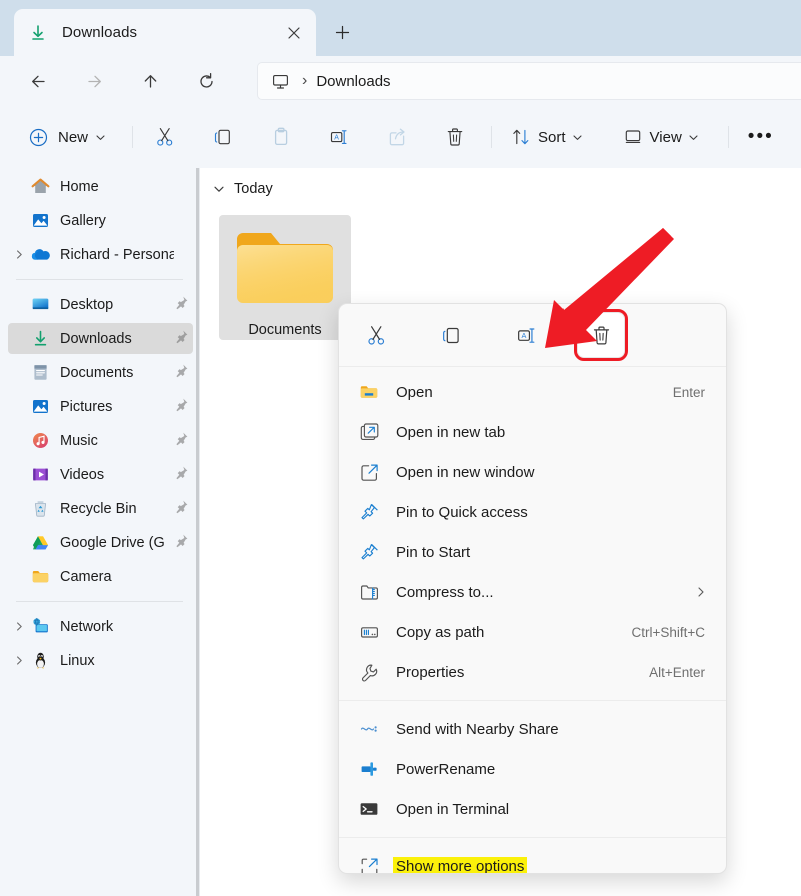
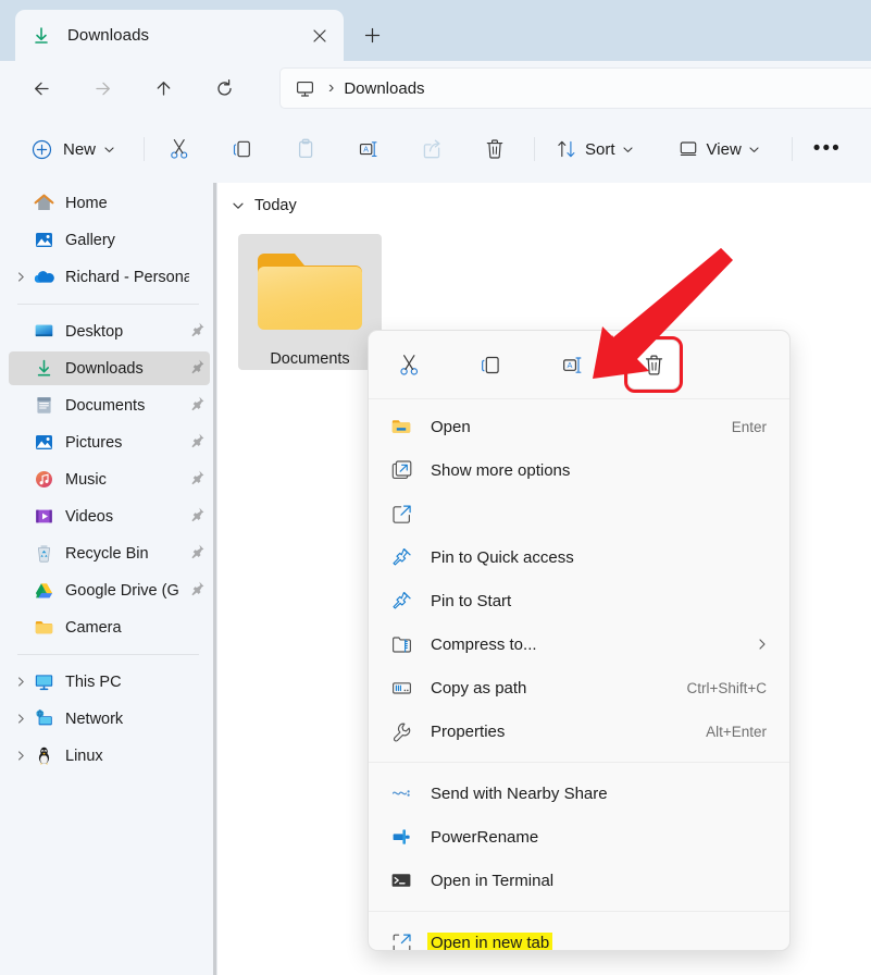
  Downloads
  ›
  Downloads
  New
  Sort
  View
  •••
  Home
  Gallery
  Richard - Persona
  Desktop
  Downloads
  Documents
  Pictures
  Music
  Videos
  Recycle Bin
  Google Drive (G
  Camera
+ This PC
  Network
  Linux
  Today
  Documents
  A
  Open
  Enter
- Open in new tab
+ Show more options
- Open in new window
  Pin to Quick access
  Pin to Start
  Compress to...
  Copy as path
  Ctrl+Shift+C
  Properties
  Alt+Enter
  Send with Nearby Share
  PowerRename
  Open in Terminal
- Show more options
+ Open in new tab
